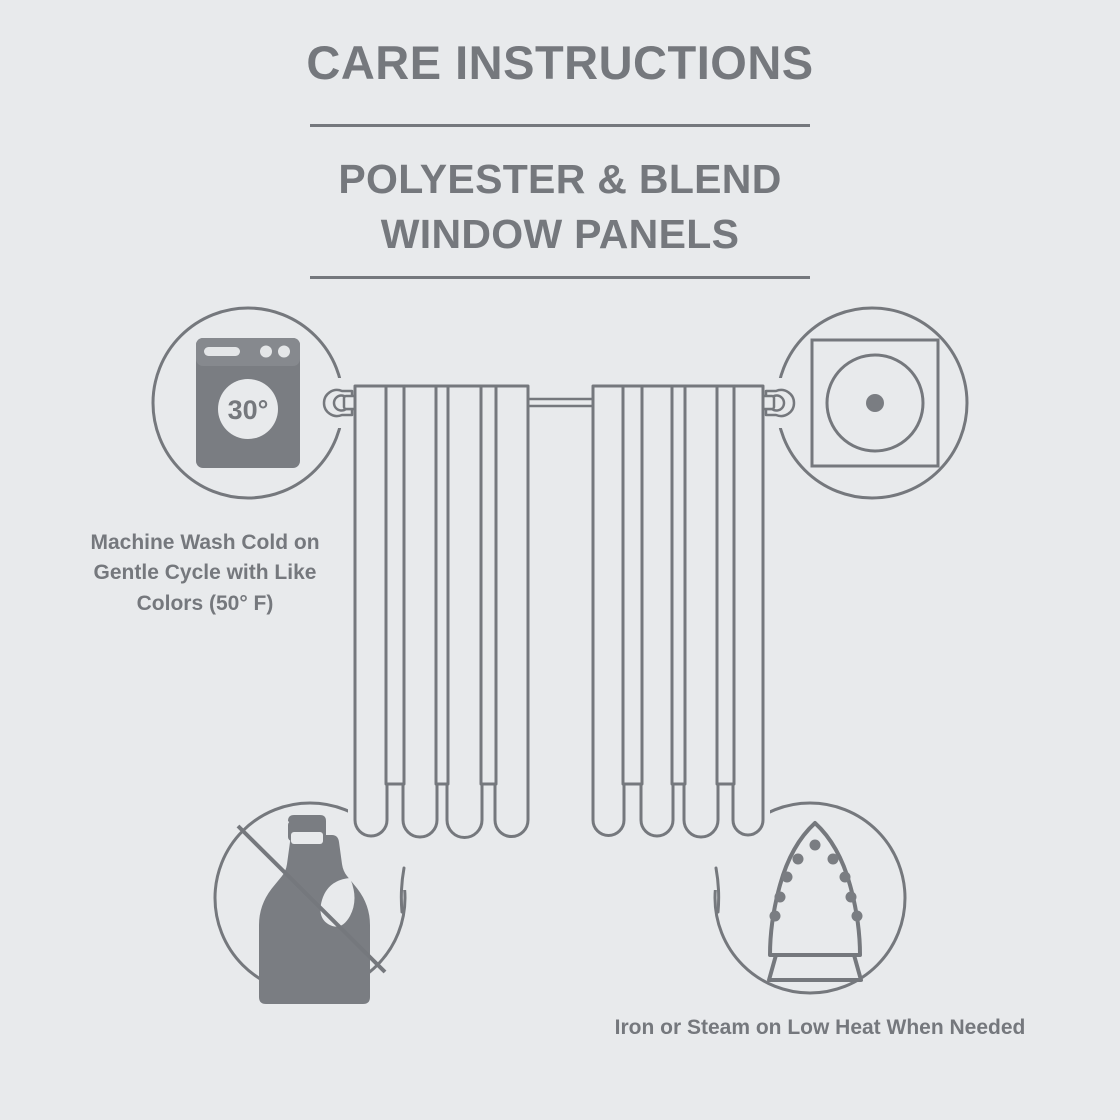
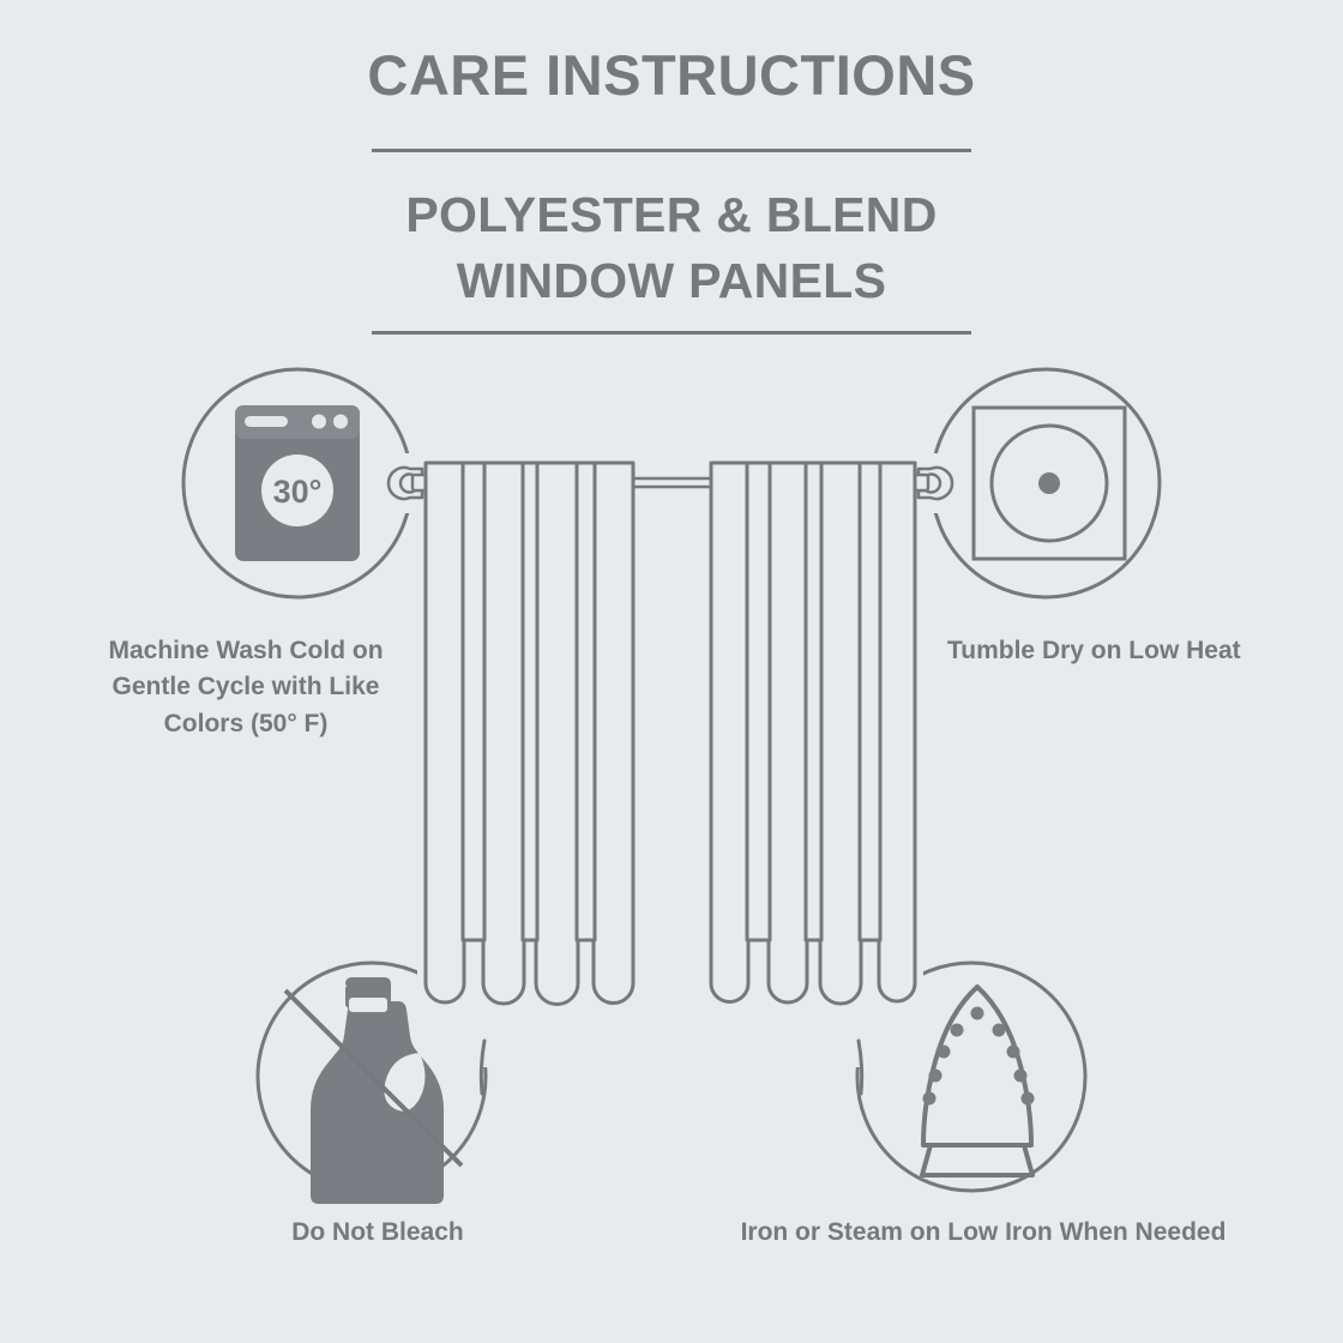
  CARE INSTRUCTIONS
  POLYESTER & BLEND
  WINDOW PANELS
  30°
  Machine Wash Cold on Gentle Cycle with Like Colors (50° F)
+ Tumble Dry on Low Heat
+ Do Not Bleach
- Iron or Steam on Low Heat When Needed
+ Iron or Steam on Low Iron When Needed
